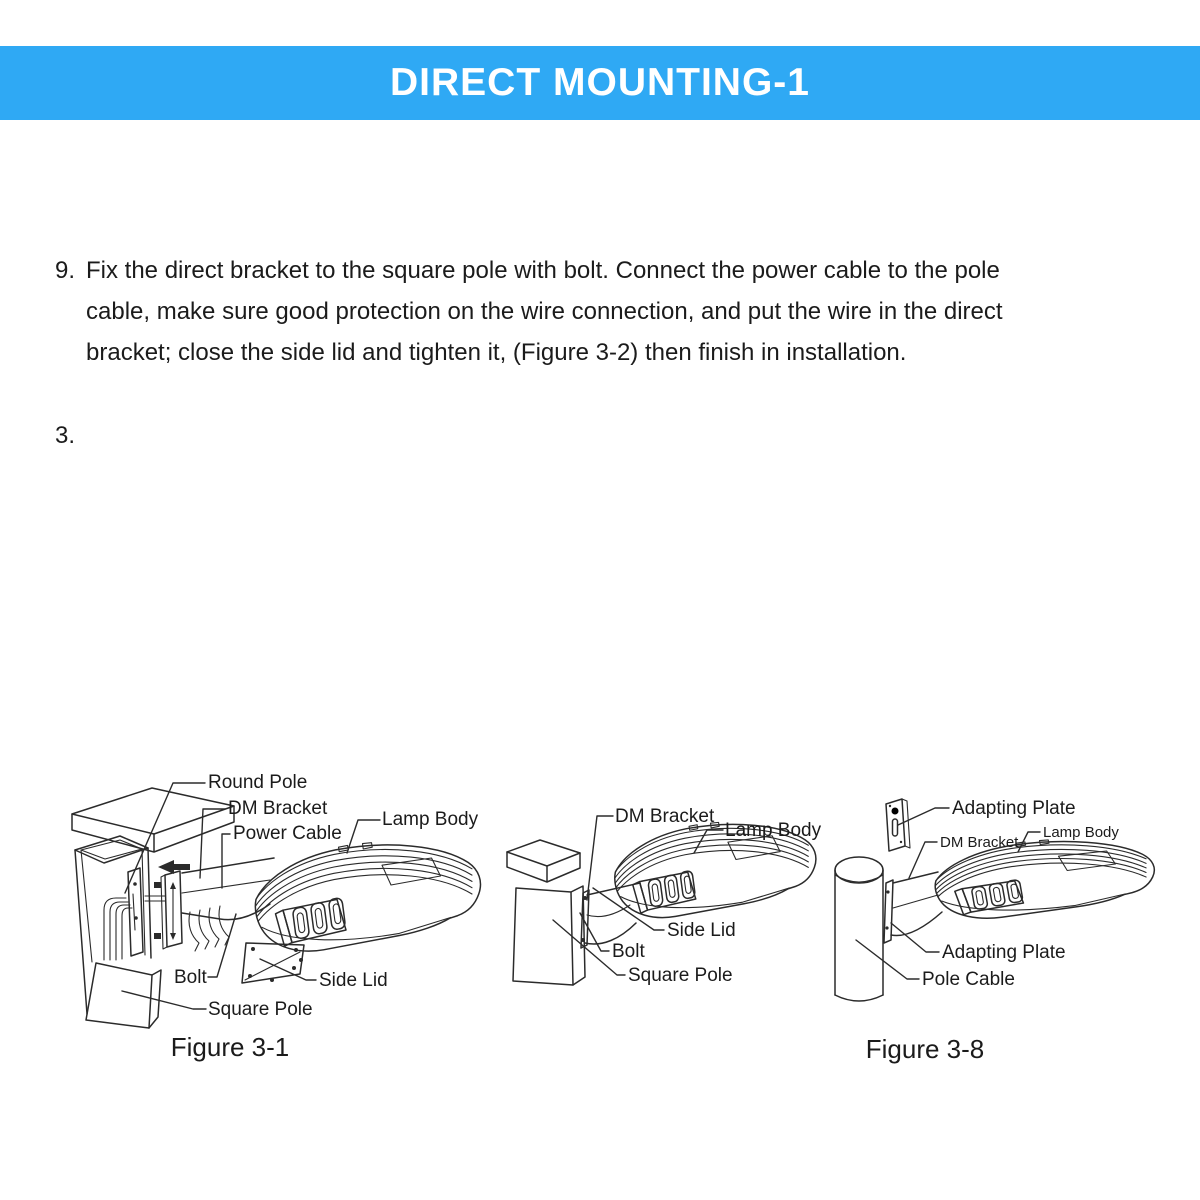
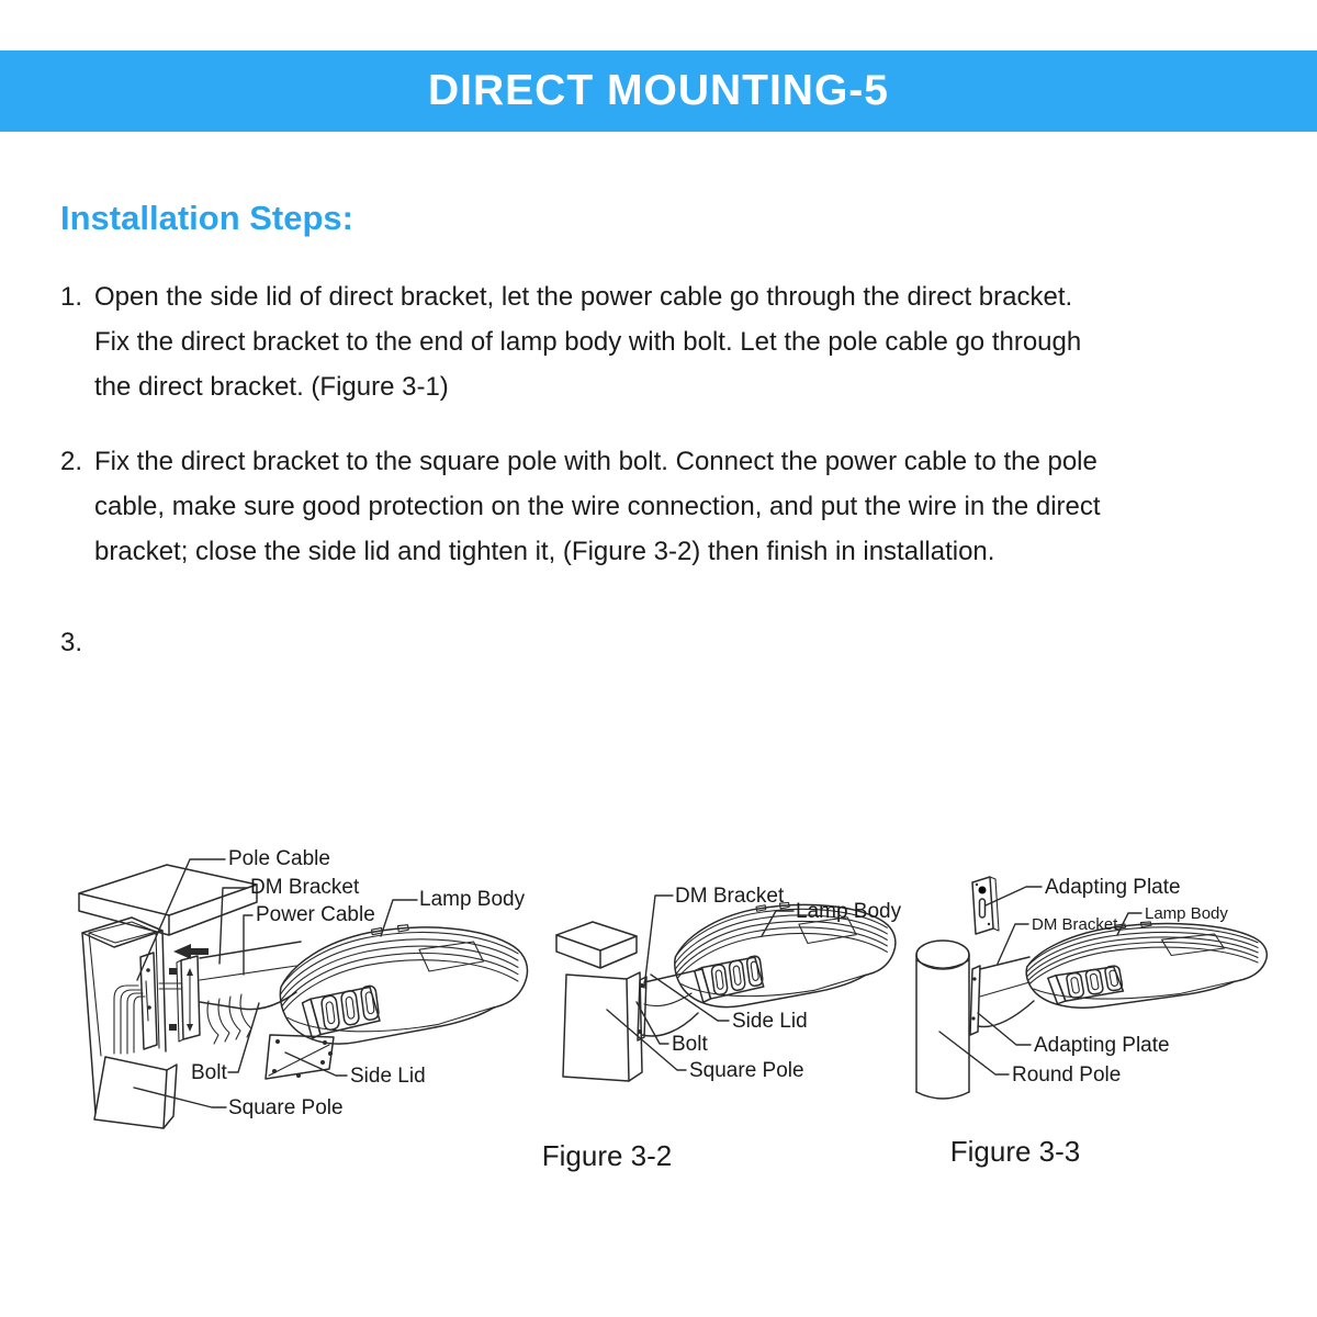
- DIRECT MOUNTING-1
+ DIRECT MOUNTING-5
+ Installation Steps:
+ 1.
+ Open the side lid of direct bracket, let the power cable go through the direct bracket.
+ Fix the direct bracket to the end of lamp body with bolt. Let the pole cable go through
+ the direct bracket. (Figure 3-1)
- 9.
+ 2.
  Fix the direct bracket to the square pole with bolt. Connect the power cable to the pole
  cable, make sure good protection on the wire connection, and put the wire in the direct
  bracket; close the side lid and tighten it, (Figure 3-2) then finish in installation.
  3.
- Round Pole
+ Pole Cable
  DM Bracket
  Power Cable
  Lamp Body
  Bolt
  Side Lid
  Square Pole
- Figure 3-1
  DM Bracket
  Lamp Body
  Side Lid
  Bolt
  Square Pole
+ Figure 3-2
  Adapting Plate
  Lamp Body
  DM Bracket
  Adapting Plate
- Pole Cable
+ Round Pole
- Figure 3-8
+ Figure 3-3
